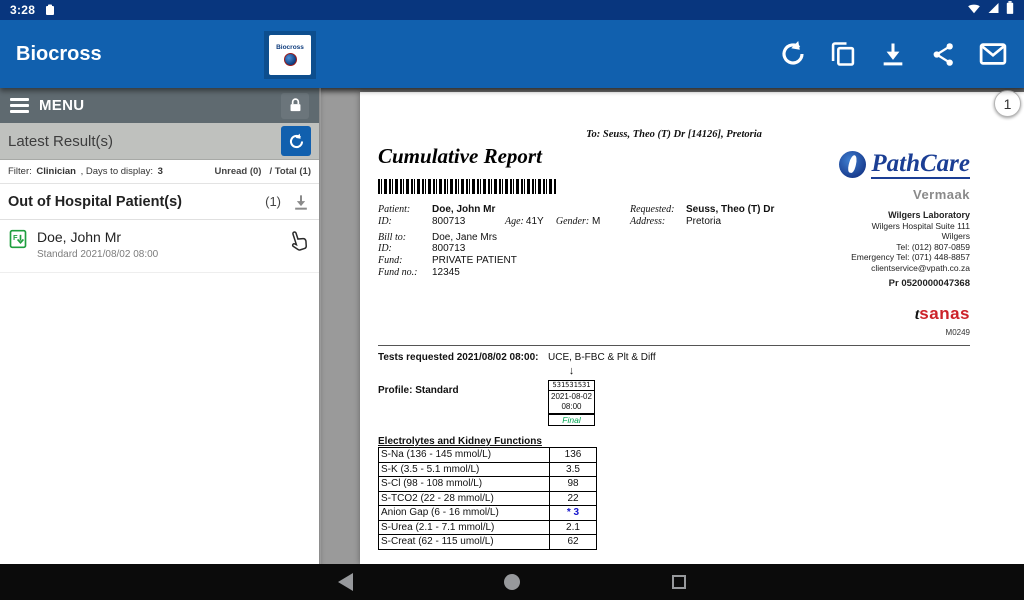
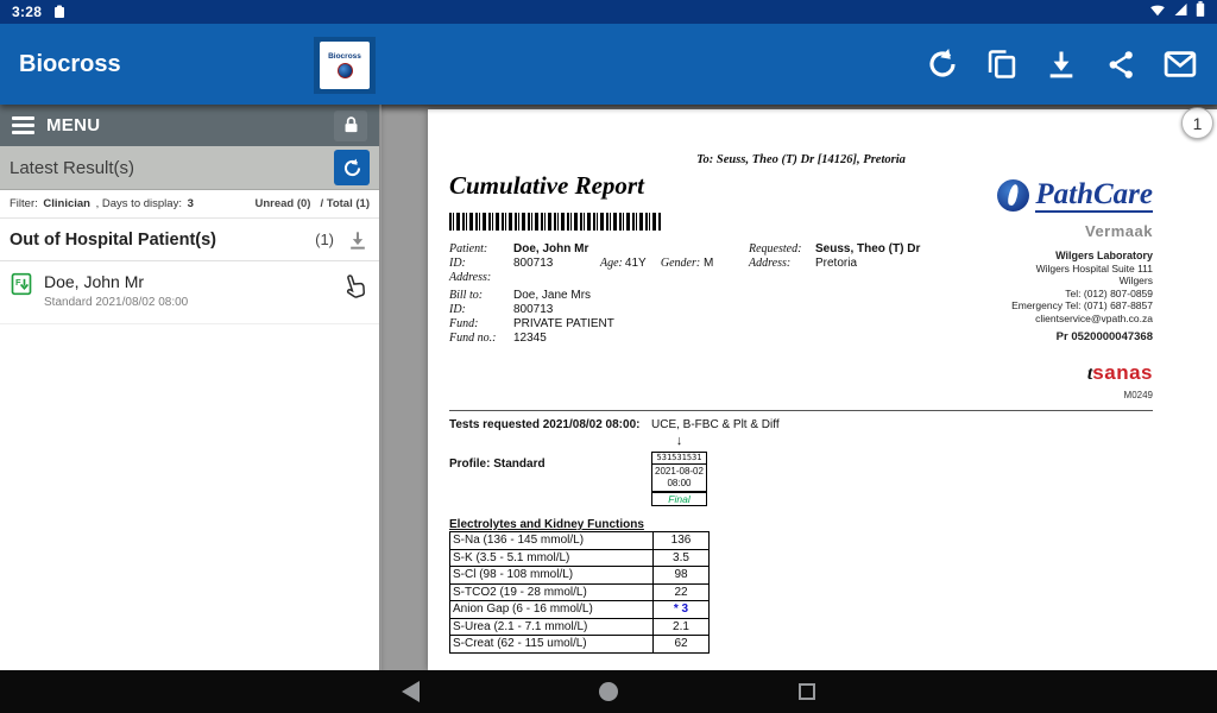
  3:28
  Biocross
  MENU
  Latest Result(s)
  Filter: Clinician , Days to display: 3
  Unread (0)
  / Total (1)
  Out of Hospital Patient(s)
  (1)
  F
  Doe, John Mr
  Standard 2021/08/02 08:00
  To: Seuss, Theo (T) Dr [14126], Pretoria
  Cumulative Report
  Patient: Doe, John Mr
  ID: 800713 Age: 41Y Gender: M
+ Address:
  Bill to: Doe, Jane Mrs
  ID: 800713
  Fund: PRIVATE PATIENT
  Fund no.: 12345
  Requested: Seuss, Theo (T) Dr
  Address: Pretoria
  PathCare
  Vermaak
  Wilgers Laboratory
  Wilgers Hospital Suite 111
  Wilgers
  Tel: (012) 807-0859
- Emergency Tel: (071) 448-8857
+ Emergency Tel: (071) 687-8857
  clientservice@vpath.co.za
  Pr 0520000047368
  tsanas
  M0249
  Tests requested 2021/08/02 08:00:
  UCE, B-FBC & Plt & Diff
  ↓
  Profile: Standard
  531531531
  2021-08-02
  08:00
  Final
  Electrolytes and Kidney Functions
  S-Na (136 - 145 mmol/L)
  136
  S-K (3.5 - 5.1 mmol/L)
  3.5
  S-Cl (98 - 108 mmol/L)
  98
- S-TCO2 (22 - 28 mmol/L)
+ S-TCO2 (19 - 28 mmol/L)
  22
  Anion Gap (6 - 16 mmol/L)
  * 3
  S-Urea (2.1 - 7.1 mmol/L)
  2.1
  S-Creat (62 - 115 umol/L)
  62
  1
